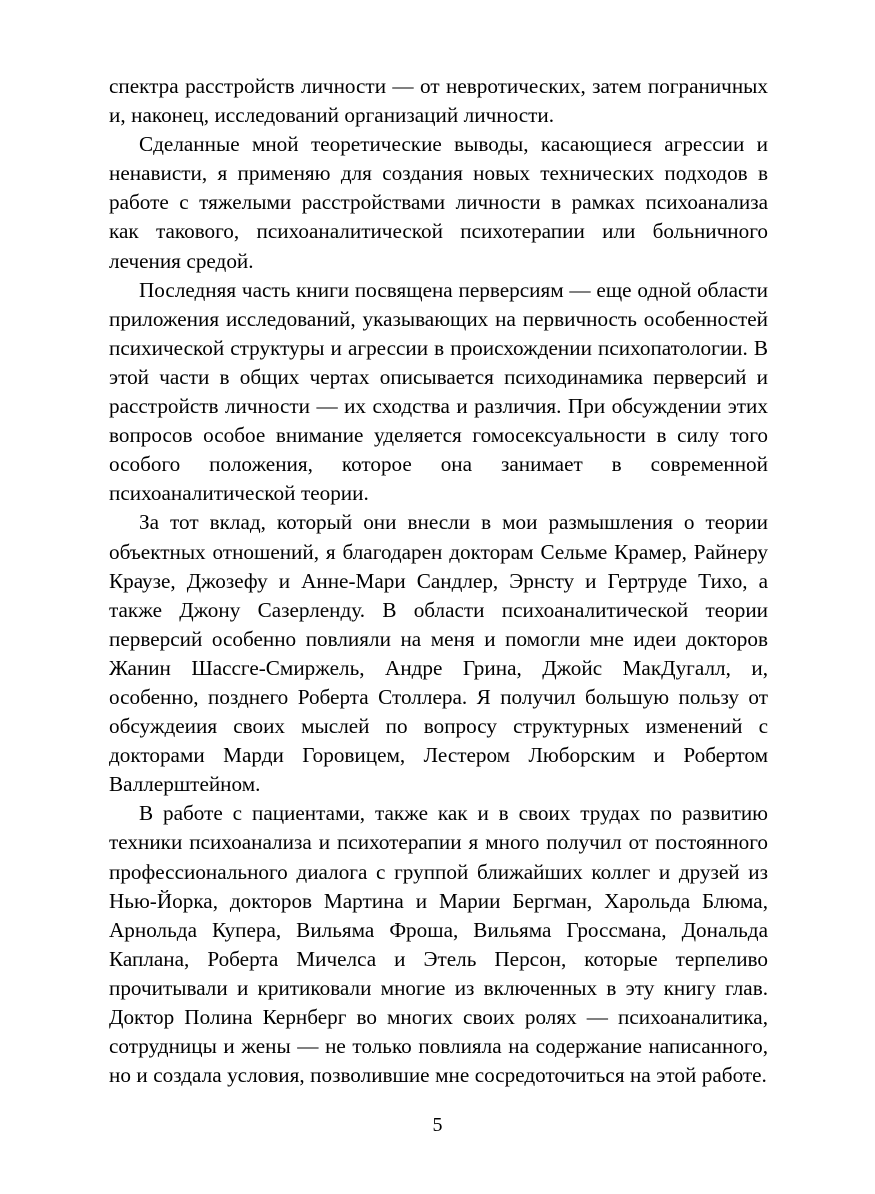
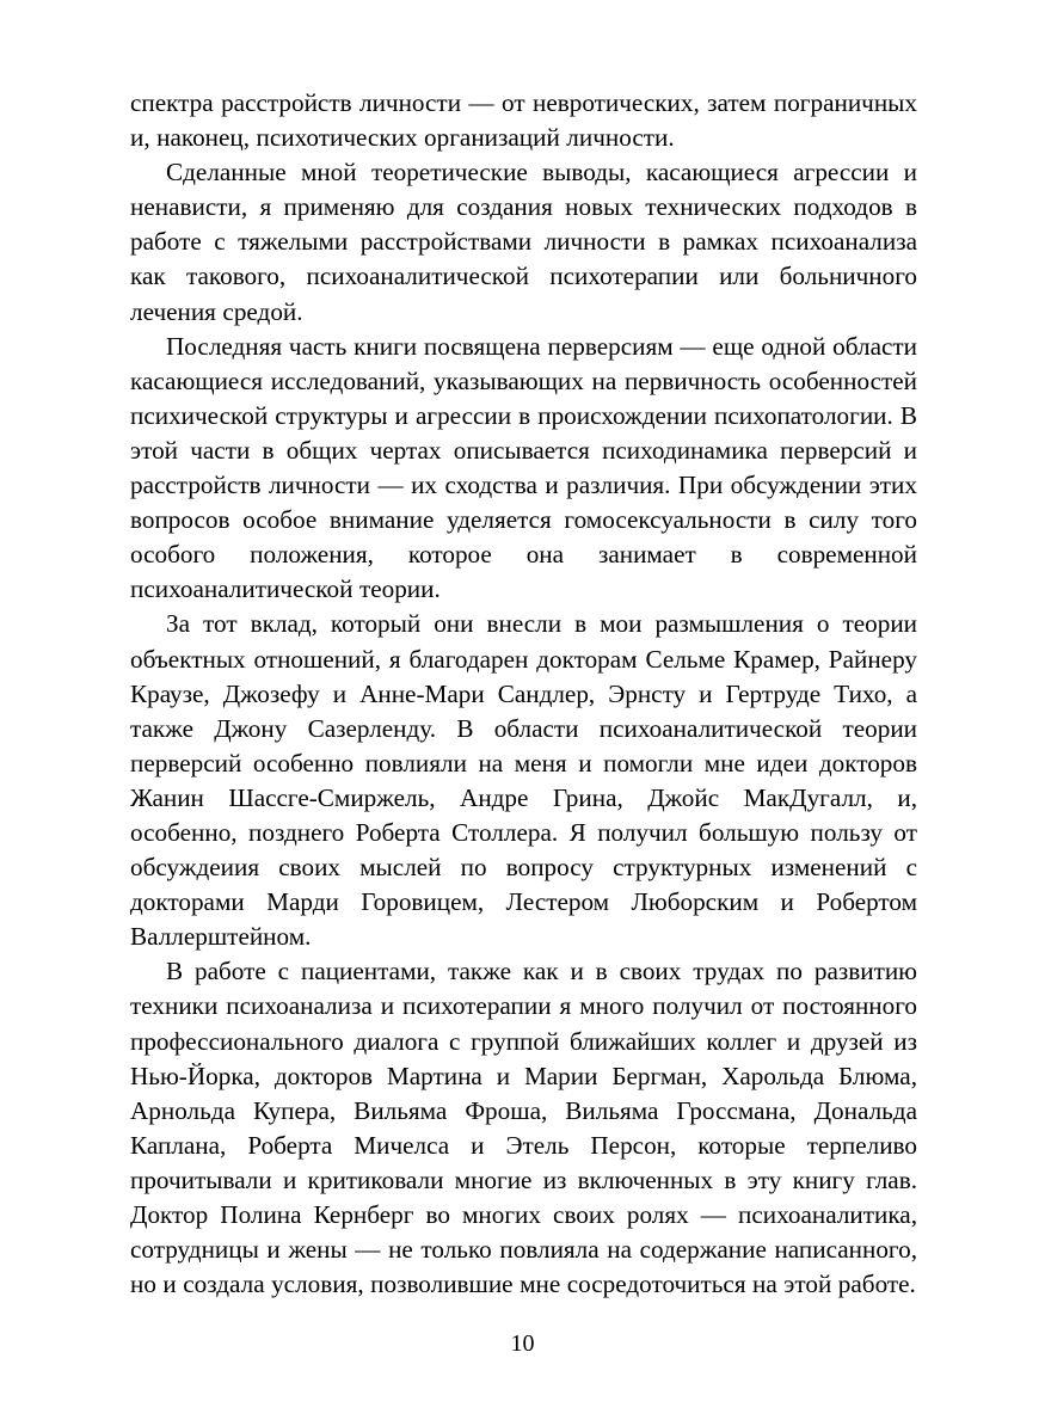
- спектра расстройств личности — от невротических, затем пограничных и, наконец, исследований организаций личности.
+ спектра расстройств личности — от невротических, затем пограничных и, наконец, психотических организаций личности.
  Сделанные мной теоретические выводы, касающиеся агрессии и ненависти, я применяю для создания новых технических подходов в работе с тяжелыми расстройствами личности в рамках психоанализа как такового, психоаналитической психотерапии или больничного лечения средой.
- Последняя часть книги посвящена перверсиям — еще одной области приложения исследований, указывающих на первичность особенностей психической структуры и агрессии в происхождении психопатологии. В этой части в общих чертах описывается психодинамика перверсий и расстройств личности — их сходства и различия. При обсуждении этих вопросов особое внимание уделяется гомосексуальности в силу того особого положения, которое она занимает в современной психоаналитической теории.
+ Последняя часть книги посвящена перверсиям — еще одной области касающиеся исследований, указывающих на первичность особенностей психической структуры и агрессии в происхождении психопатологии. В этой части в общих чертах описывается психодинамика перверсий и расстройств личности — их сходства и различия. При обсуждении этих вопросов особое внимание уделяется гомосексуальности в силу того особого положения, которое она занимает в современной психоаналитической теории.
  За тот вклад, который они внесли в мои размышления о теории объектных отношений, я благодарен докторам Сельме Крамер, Райнеру Краузе, Джозефу и Анне-Мари Сандлер, Эрнсту и Гертруде Тихо, а также Джону Сазерленду. В области психоаналитической теории перверсий особенно повлияли на меня и помогли мне идеи докторов Жанин Шассге-Смиржель, Андре Грина, Джойс МакДугалл, и, особенно, позднего Роберта Столлера. Я получил большую пользу от обсуждеиия своих мыслей по вопросу структурных изменений с докторами Марди Горовицем, Лестером Люборским и Робертом Валлерштейном.
  В работе с пациентами, также как и в своих трудах по развитию техники психоанализа и психотерапии я много получил от постоянного профессионального диалога с группой ближайших коллег и друзей из Нью-Йорка, докторов Мартина и Марии Бергман, Харольда Блюма, Арнольда Купера, Вильяма Фроша, Вильяма Гроссмана, Дональда Каплана, Роберта Мичелса и Этель Персон, которые терпеливо прочитывали и критиковали многие из включенных в эту книгу глав. Доктор Полина Кернберг во многих своих ролях — психоаналитика, сотрудницы и жены — не только повлияла на содержание написанного, но и создала условия, позволившие мне сосредоточиться на этой работе.
- 5
+ 10
